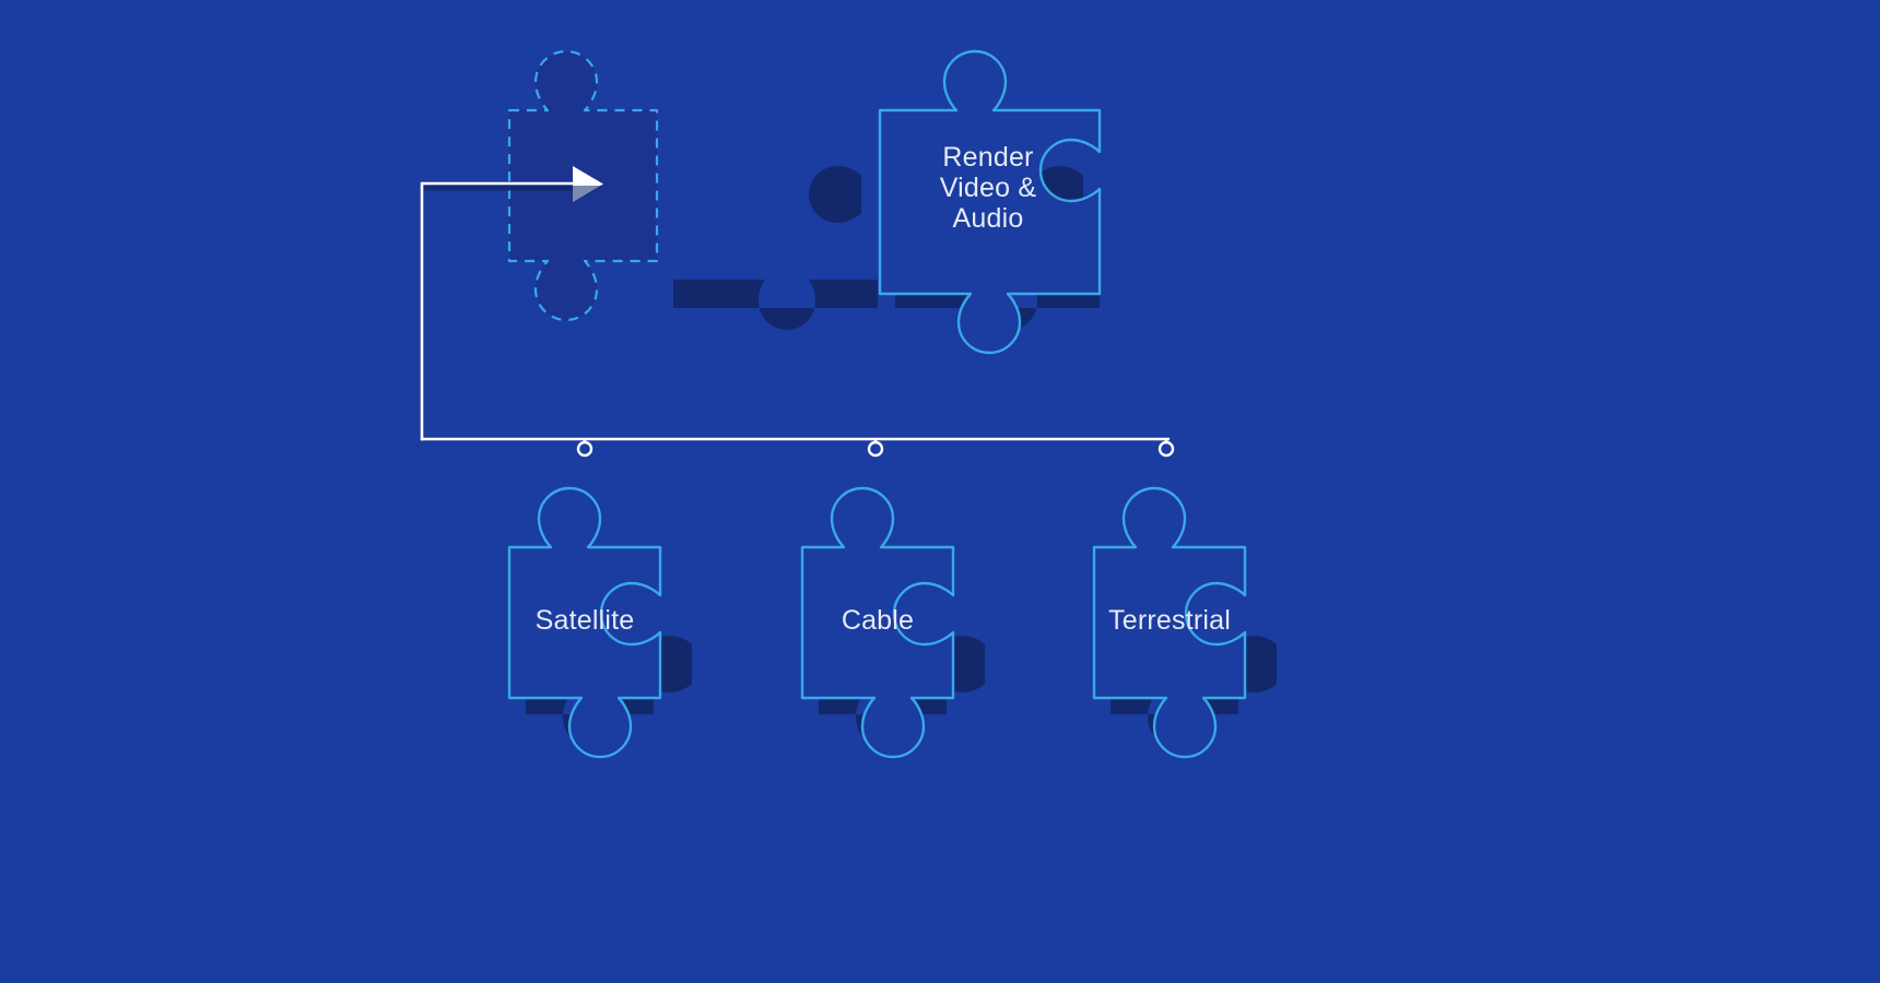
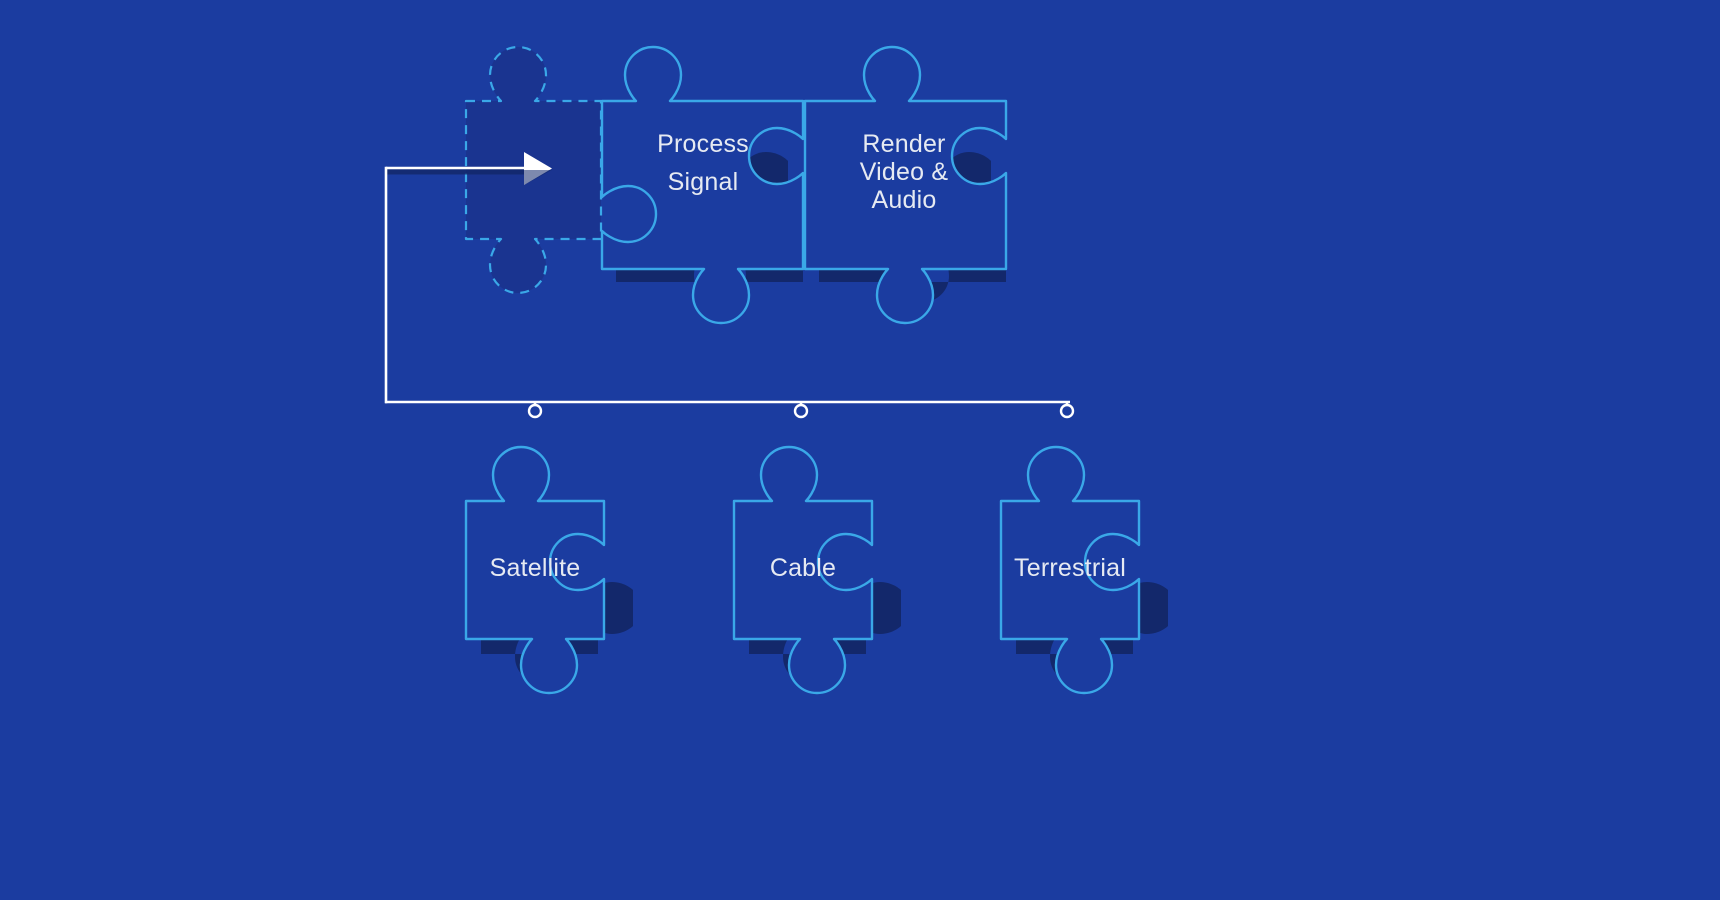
+ Process
+ Signal
  Render
  Video &
  Audio
  Satellite
  Cable
  Terrestrial
